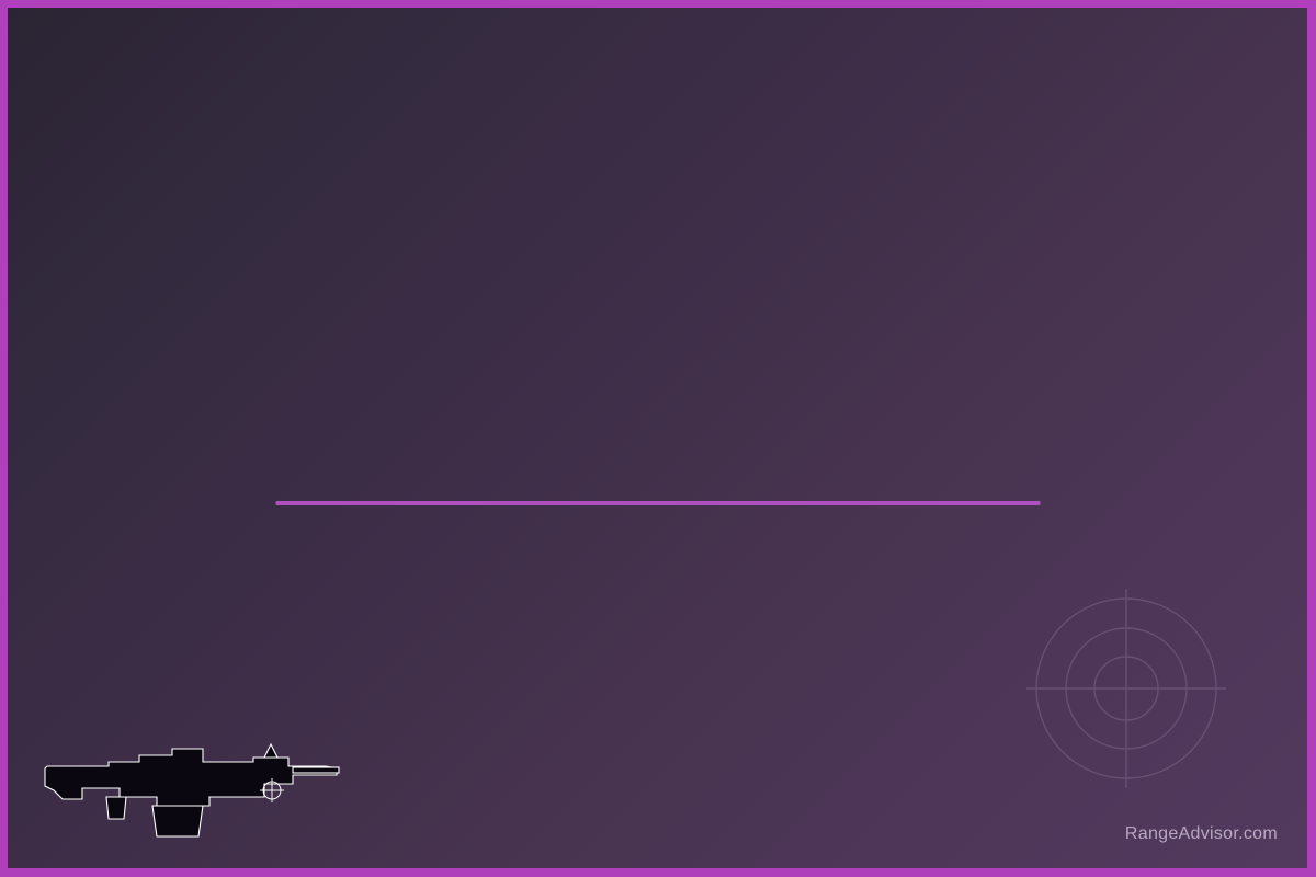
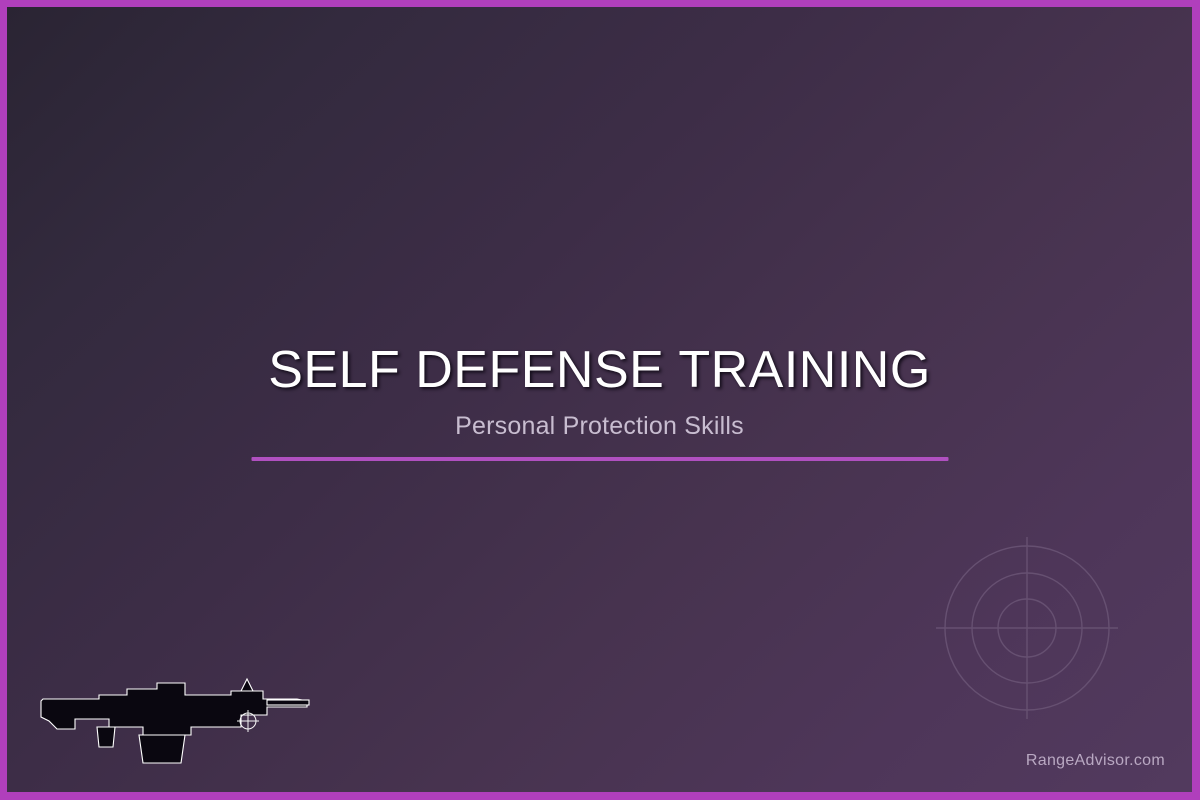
+ SELF DEFENSE TRAINING
+ Personal Protection Skills
  RangeAdvisor.com
